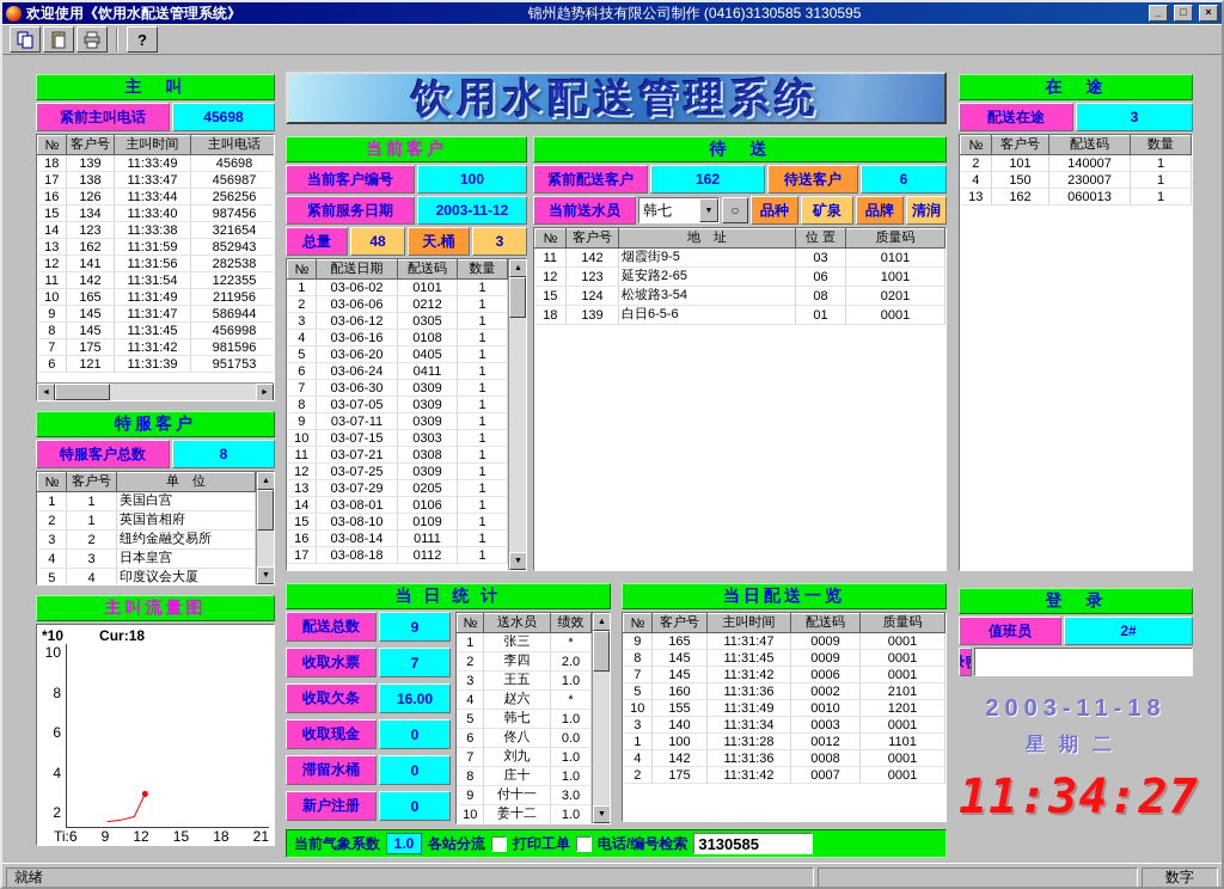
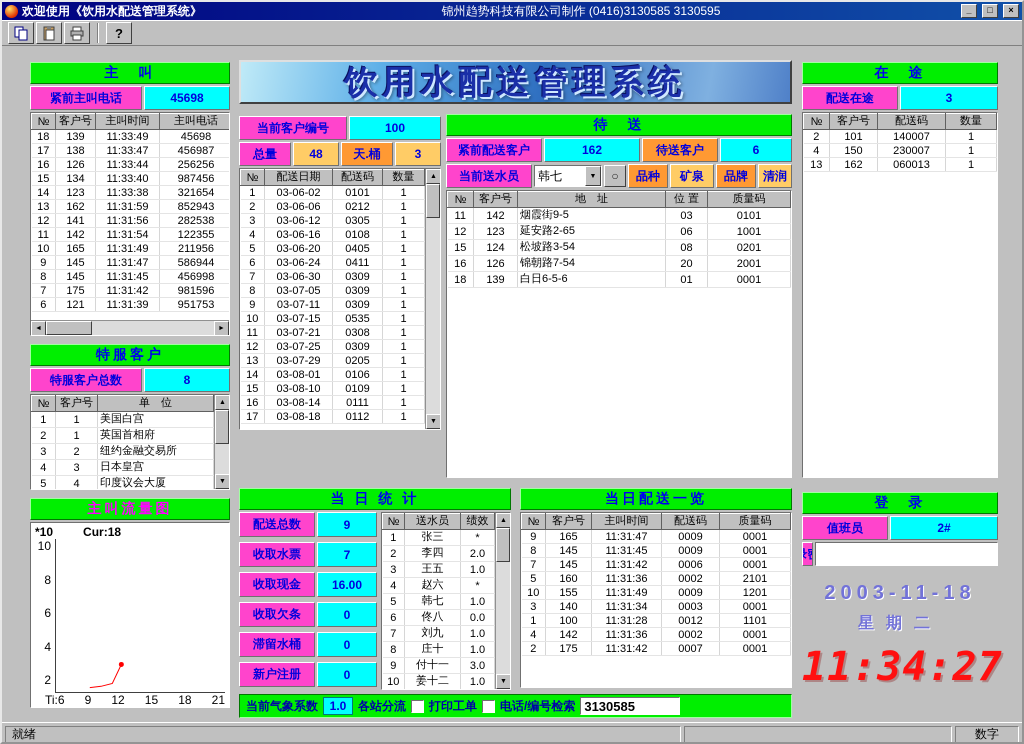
  欢迎使用《饮用水配送管理系统》
  锦州趋势科技有限公司制作 (0416)3130585 3130595
  _
  □
  ×
  ?
  主 叫
  紧前主叫电话
  45698
  №	客户号	主叫时间	主叫电话
  18	139	11:33:49	45698
  17	138	11:33:47	456987
  16	126	11:33:44	256256
  15	134	11:33:40	987456
  14	123	11:33:38	321654
  13	162	11:31:59	852943
  12	141	11:31:56	282538
  11	142	11:31:54	122355
  10	165	11:31:49	211956
  9	145	11:31:47	586944
  8	145	11:31:45	456998
  7	175	11:31:42	981596
  6	121	11:31:39	951753
  特服客户
  特服客户总数
  8
  №	客户号	单 位
  1	1	美国白宫
  2	1	英国首相府
  3	2	纽约金融交易所
  4	3	日本皇宫
  5	4	印度议会大厦
  主叫流量图
  *10
  Cur:18
  10
  8
  6
  4
  2
  Ti:6
  9
  12
  15
  18
  21
  饮用水配送管理系统
- 当前客户
  当前客户编号
  100
- 紧前服务日期
- 2003-11-12
  总量
  48
  天.桶
  3
  №	配送日期	配送码	数量
  1	03-06-02	0101	1
  2	03-06-06	0212	1
  3	03-06-12	0305	1
  4	03-06-16	0108	1
  5	03-06-20	0405	1
  6	03-06-24	0411	1
  7	03-06-30	0309	1
  8	03-07-05	0309	1
  9	03-07-11	0309	1
- 10	03-07-15	0303	1
+ 10	03-07-15	0535	1
  11	03-07-21	0308	1
  12	03-07-25	0309	1
  13	03-07-29	0205	1
  14	03-08-01	0106	1
  15	03-08-10	0109	1
  16	03-08-14	0111	1
  17	03-08-18	0112	1
  待 送
  紧前配送客户
  162
  待送客户
  6
  当前送水员
  韩七
  ○
  品种
  矿泉
  品牌
  清润
  №	客户号	地 址	位 置	质量码
  11	142	烟霞街9-5	03	0101
  12	123	延安路2-65	06	1001
  15	124	松坡路3-54	08	0201
+ 16	126	锦朝路7-54	20	2001
  18	139	白日6-5-6	01	0001
  当 日 统 计
  配送总数
  9
  收取水票
  7
- 收取欠条
+ 收取现金
  16.00
- 收取现金
+ 收取欠条
  0
  滞留水桶
  0
  新户注册
  0
  №	送水员	绩效
  1	张三	*
  2	李四	2.0
  3	王五	1.0
  4	赵六	*
  5	韩七	1.0
  6	佟八	0.0
  7	刘九	1.0
  8	庄十	1.0
  9	付十一	3.0
  10	姜十二	1.0
  当日配送一览
  №	客户号	主叫时间	配送码	质量码
  9	165	11:31:47	0009	0001
  8	145	11:31:45	0009	0001
  7	145	11:31:42	0006	0001
  5	160	11:31:36	0002	2101
- 10	155	11:31:49	0010	1201
+ 10	155	11:31:49	0009	1201
  3	140	11:31:34	0003	0001
  1	100	11:31:28	0012	1101
- 4	142	11:31:36	0008	0001
+ 4	142	11:31:36	0002	0001
  2	175	11:31:42	0007	0001
  在 途
  配送在途
  3
  №	客户号	配送码	数量
  2	101	140007	1
  4	150	230007	1
  13	162	060013	1
  登 录
  值班员
  2#
  2003-11-18
  星期二
  11:34:27
  当前气象系数
  1.0
  各站分流
  打印工单
  电话/编号检索
  3130585
  就绪
  数字
